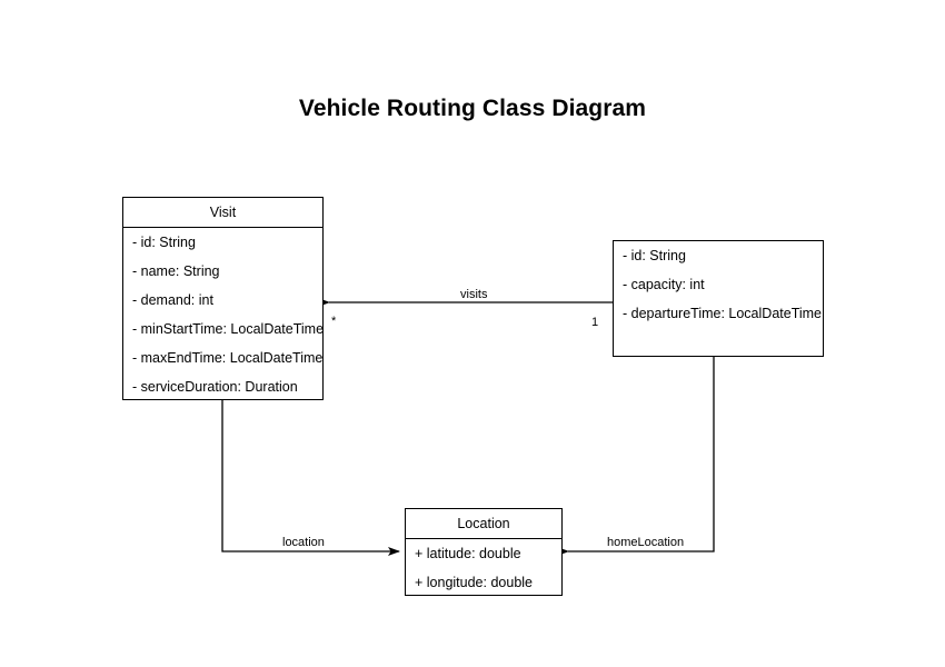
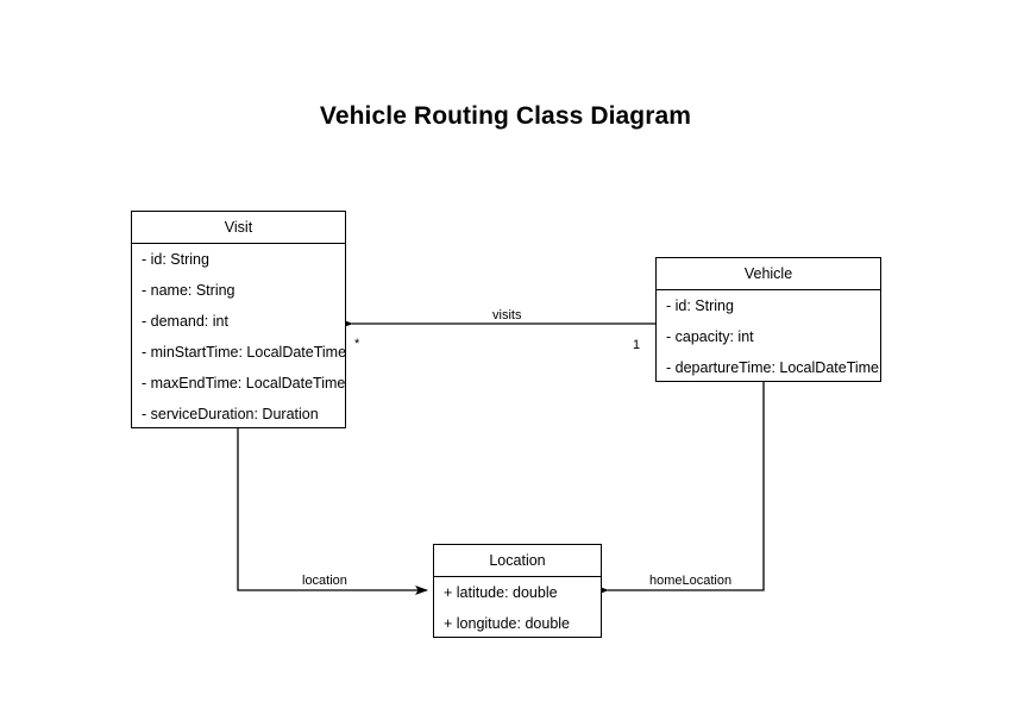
  Vehicle Routing Class Diagram
  Visit
  - id: String
  - name: String
  - demand: int
  - minStartTime: LocalDateTime
  - maxEndTime: LocalDateTime
  - serviceDuration: Duration
+ Vehicle
  - id: String
  - capacity: int
  - departureTime: LocalDateTime
  Location
  + latitude: double
  + longitude: double
  visits
  location
  homeLocation
  *
  1
